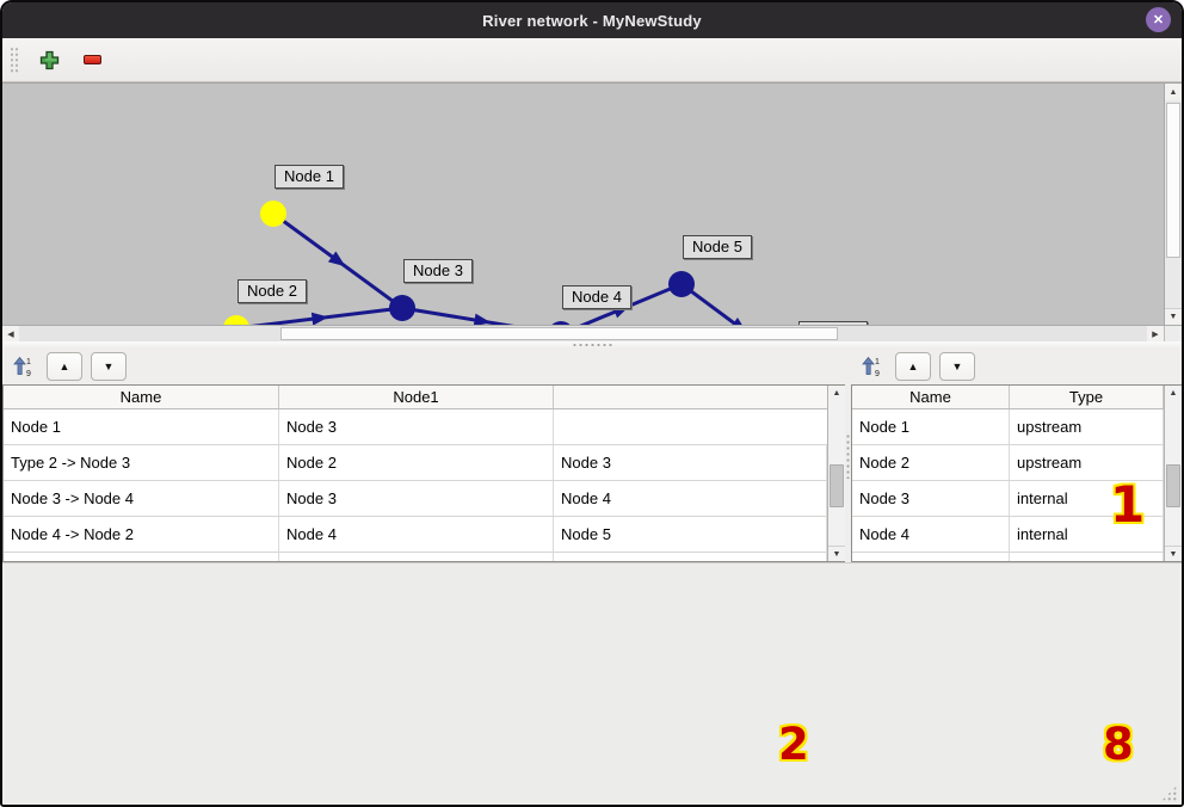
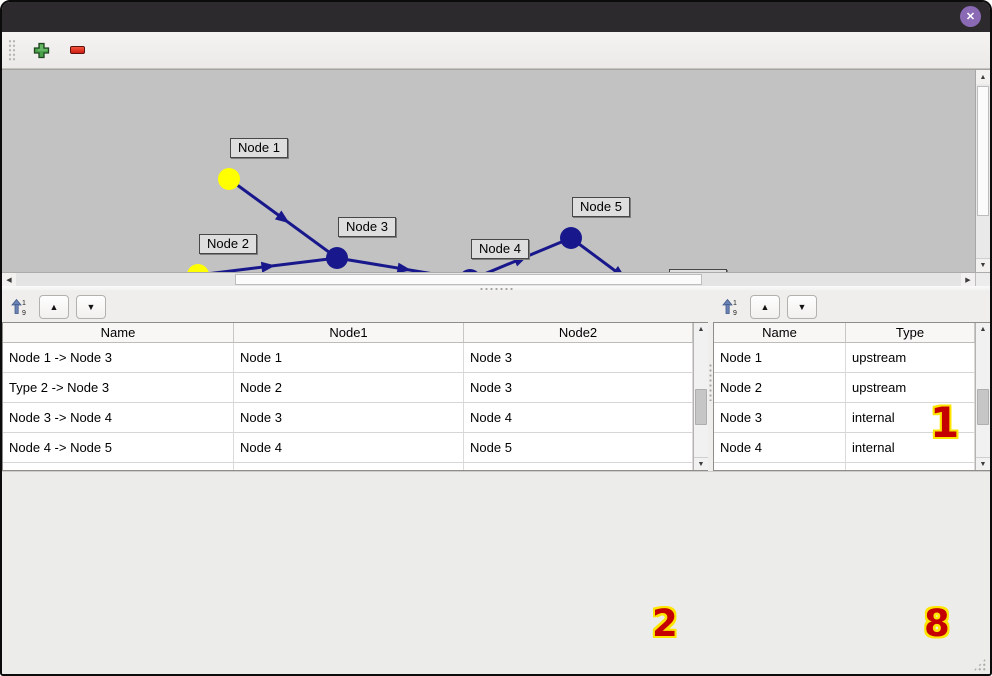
- River network - MyNewStudy
  ✕
  Node 1
  Node 2
  Node 3
  Node 4
  Node 5
  ▲
  ▼
  Name
  Node1
+ Node2
+ Node 1 -> Node 3
  Node 1
  Node 3
  Type 2 -> Node 3
  Node 2
  Node 3
  Node 3 -> Node 4
  Node 3
  Node 4
- Node 4 -> Node 2
+ Node 4 -> Node 5
  Node 4
  Node 5
  ▲
  ▼
  Name
  Type
  Node 1
  upstream
  Node 2
  upstream
  Node 3
  internal
  Node 4
  internal
  1
  2
  8
